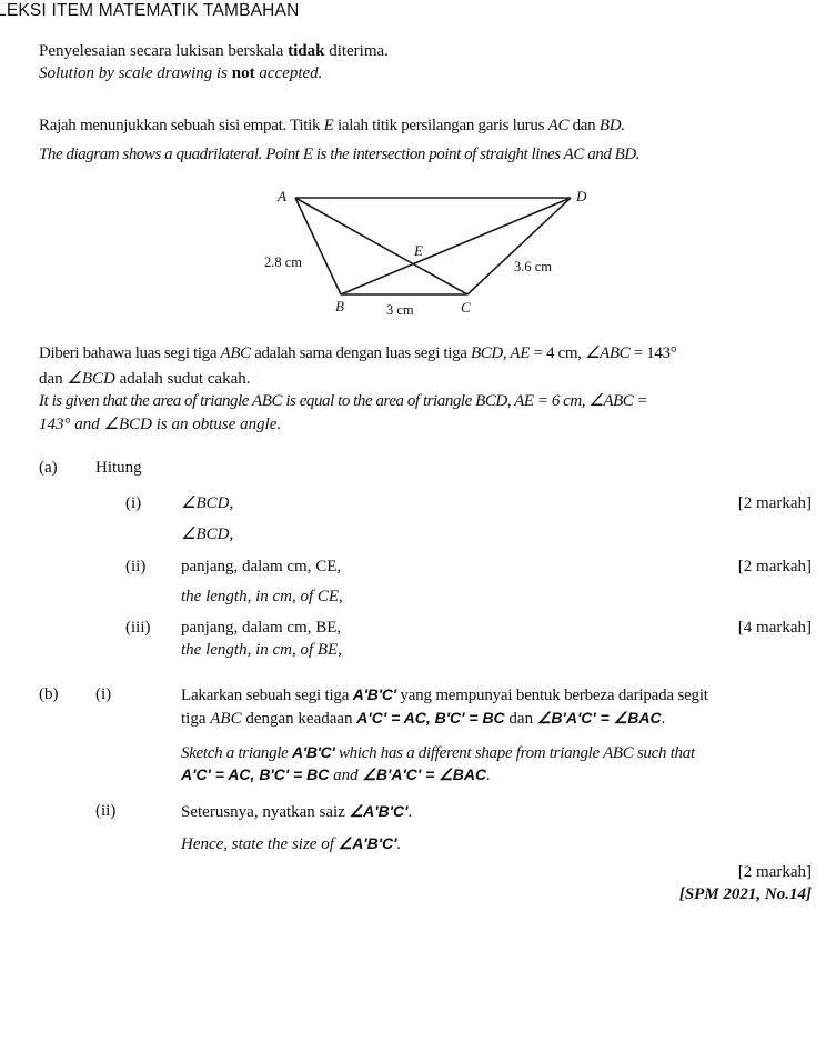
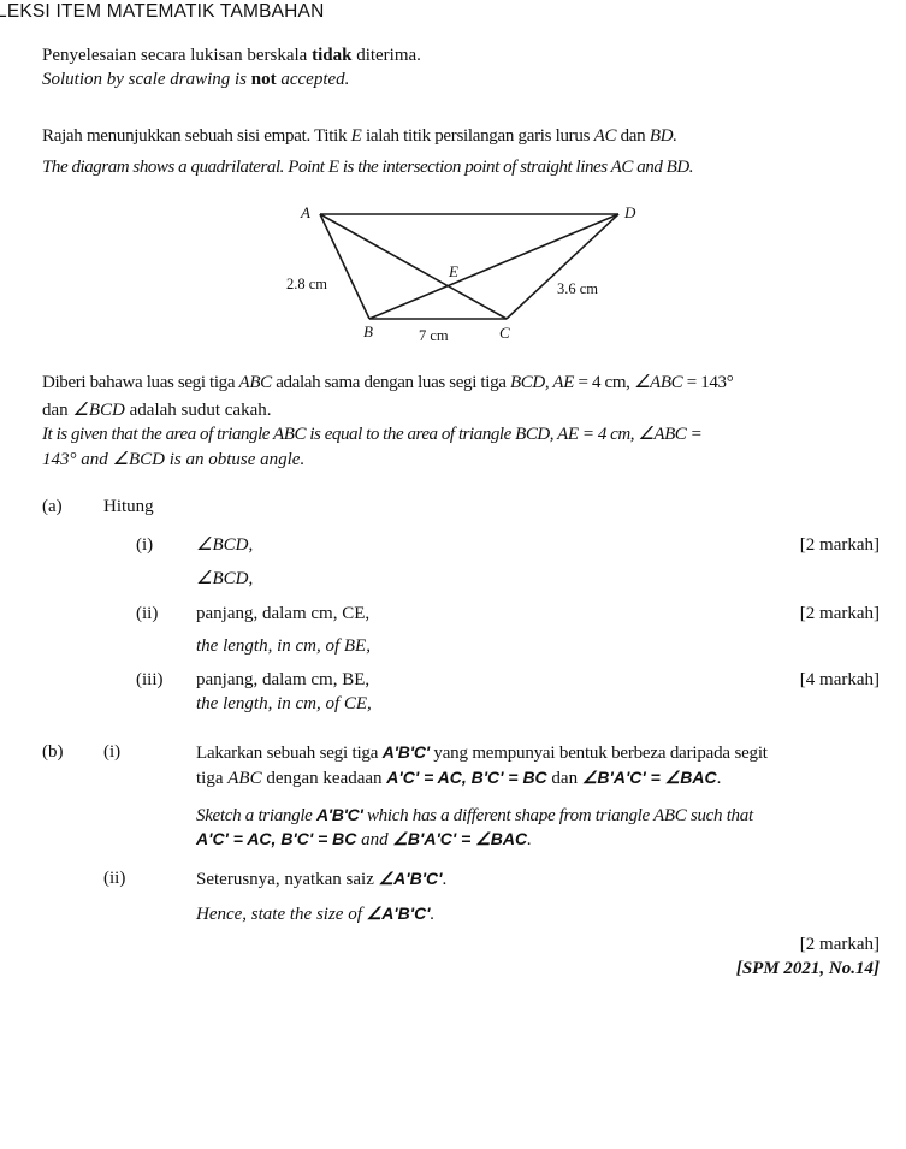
  LEKSI ITEM MATEMATIK TAMBAHAN
  Penyelesaian secara lukisan berskala tidak diterima.
  Solution by scale drawing is not accepted.
  Rajah menunjukkan sebuah sisi empat. Titik E ialah titik persilangan garis lurus AC dan BD.
  The diagram shows a quadrilateral. Point E is the intersection point of straight lines AC and BD.
  A
  D
  B
  C
  E
  2.8 cm
- 3 cm
+ 7 cm
  3.6 cm
  Diberi bahawa luas segi tiga ABC adalah sama dengan luas segi tiga BCD, AE = 4 cm, ∠ABC = 143°
  dan ∠BCD adalah sudut cakah.
- It is given that the area of triangle ABC is equal to the area of triangle BCD, AE = 6 cm, ∠ABC =
+ It is given that the area of triangle ABC is equal to the area of triangle BCD, AE = 4 cm, ∠ABC =
  143° and ∠BCD is an obtuse angle.
  (a)
  Hitung
  (i)
  ∠BCD,
  [2 markah]
  ∠BCD,
  (ii)
  panjang, dalam cm, CE,
  [2 markah]
- the length, in cm, of CE,
+ the length, in cm, of BE,
  (iii)
  panjang, dalam cm, BE,
  [4 markah]
- the length, in cm, of BE,
+ the length, in cm, of CE,
  (b)
  (i)
  Lakarkan sebuah segi tiga A'B'C' yang mempunyai bentuk berbeza daripada segit
  tiga ABC dengan keadaan A'C' = AC, B'C' = BC dan ∠B'A'C' = ∠BAC.
  Sketch a triangle A'B'C' which has a different shape from triangle ABC such that
  A'C' = AC, B'C' = BC and ∠B'A'C' = ∠BAC.
  (ii)
  Seterusnya, nyatkan saiz ∠A'B'C'.
  Hence, state the size of ∠A'B'C'.
  [2 markah]
  [SPM 2021, No.14]
